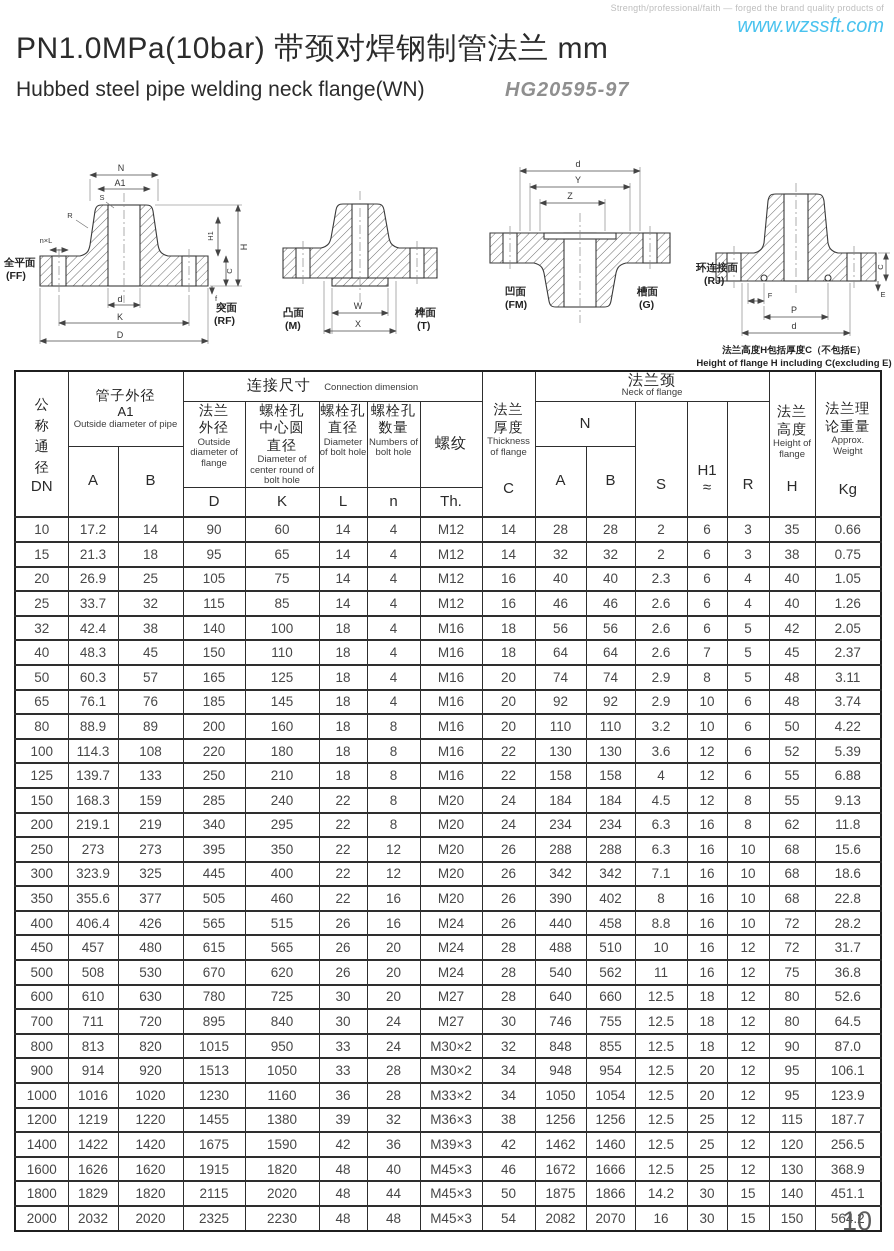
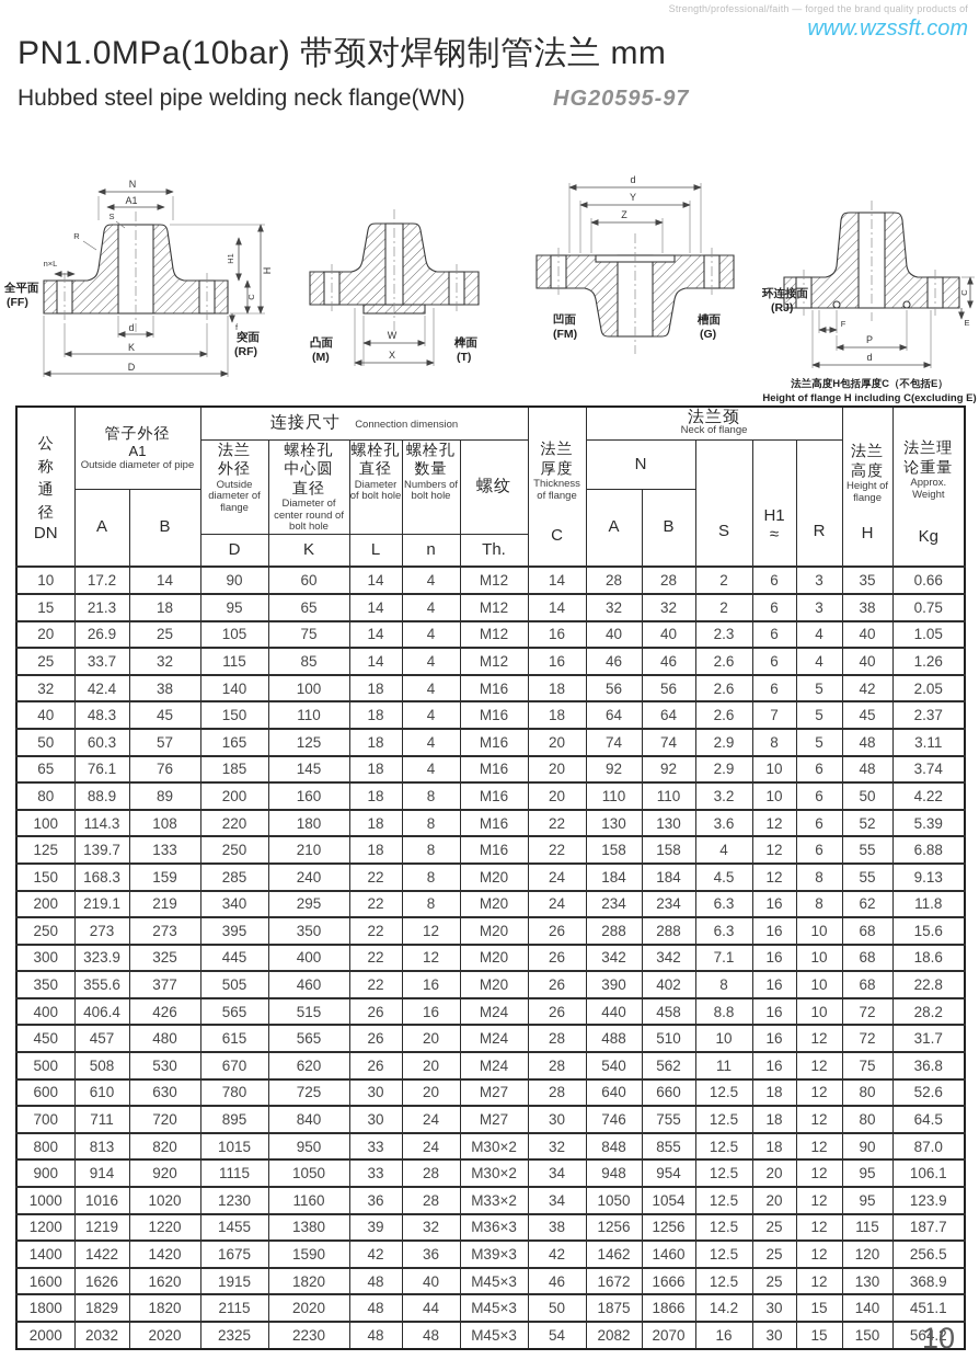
  Strength/professional/faith — forged the brand quality products of
  www.wzssft.com
  PN1.0MPa(10bar) 带颈对焊钢制管法兰 mm
  Hubbed steel pipe welding neck flange(WN)
  HG20595-97
  N
  A1
  S
  R
  n×L
  d
  K
  D
  f
  全平面
  (FF)
  突面
  (RF)
  W
  X
  凸面
  (M)
  榫面
  (T)
  d
  Y
  Z
  凹面
  (FM)
  槽面
  (G)
  E
  F
  P
  d
  环连接面
  (RJ)
  法兰高度H包括厚度C（不包括E）
  Height of flange H including C(excluding E)
  公称通径 DN	管子外径 A1 Outside diameter of pipe	连接尺寸 Connection dimension	法兰厚度 Thickness of flange C	法兰颈 Neck of flange	法兰高度 Height of flange H	法兰理论重量 Approx. Weight Kg
  法兰外径 Outside diameter of flange	螺栓孔中心圆直径 Diameter of center round of bolt hole	螺栓孔直径 Diameter of bolt hole	螺栓孔数量 Numbers of bolt hole	螺纹	N	S	H1 ≈	R
  A	B	A	B
  D	K	L	n	Th.
  10	17.2	14	90	60	14	4	M12	14	28	28	2	6	3	35	0.66
  15	21.3	18	95	65	14	4	M12	14	32	32	2	6	3	38	0.75
  20	26.9	25	105	75	14	4	M12	16	40	40	2.3	6	4	40	1.05
  25	33.7	32	115	85	14	4	M12	16	46	46	2.6	6	4	40	1.26
  32	42.4	38	140	100	18	4	M16	18	56	56	2.6	6	5	42	2.05
  40	48.3	45	150	110	18	4	M16	18	64	64	2.6	7	5	45	2.37
  50	60.3	57	165	125	18	4	M16	20	74	74	2.9	8	5	48	3.11
  65	76.1	76	185	145	18	4	M16	20	92	92	2.9	10	6	48	3.74
  80	88.9	89	200	160	18	8	M16	20	110	110	3.2	10	6	50	4.22
  100	114.3	108	220	180	18	8	M16	22	130	130	3.6	12	6	52	5.39
  125	139.7	133	250	210	18	8	M16	22	158	158	4	12	6	55	6.88
  150	168.3	159	285	240	22	8	M20	24	184	184	4.5	12	8	55	9.13
  200	219.1	219	340	295	22	8	M20	24	234	234	6.3	16	8	62	11.8
  250	273	273	395	350	22	12	M20	26	288	288	6.3	16	10	68	15.6
  300	323.9	325	445	400	22	12	M20	26	342	342	7.1	16	10	68	18.6
  350	355.6	377	505	460	22	16	M20	26	390	402	8	16	10	68	22.8
  400	406.4	426	565	515	26	16	M24	26	440	458	8.8	16	10	72	28.2
  450	457	480	615	565	26	20	M24	28	488	510	10	16	12	72	31.7
  500	508	530	670	620	26	20	M24	28	540	562	11	16	12	75	36.8
  600	610	630	780	725	30	20	M27	28	640	660	12.5	18	12	80	52.6
  700	711	720	895	840	30	24	M27	30	746	755	12.5	18	12	80	64.5
  800	813	820	1015	950	33	24	M30×2	32	848	855	12.5	18	12	90	87.0
- 900	914	920	1513	1050	33	28	M30×2	34	948	954	12.5	20	12	95	106.1
+ 900	914	920	1115	1050	33	28	M30×2	34	948	954	12.5	20	12	95	106.1
  1000	1016	1020	1230	1160	36	28	M33×2	34	1050	1054	12.5	20	12	95	123.9
  1200	1219	1220	1455	1380	39	32	M36×3	38	1256	1256	12.5	25	12	115	187.7
  1400	1422	1420	1675	1590	42	36	M39×3	42	1462	1460	12.5	25	12	120	256.5
  1600	1626	1620	1915	1820	48	40	M45×3	46	1672	1666	12.5	25	12	130	368.9
  1800	1829	1820	2115	2020	48	44	M45×3	50	1875	1866	14.2	30	15	140	451.1
  2000	2032	2020	2325	2230	48	48	M45×3	54	2082	2070	16	30	15	150	564.2
  10
